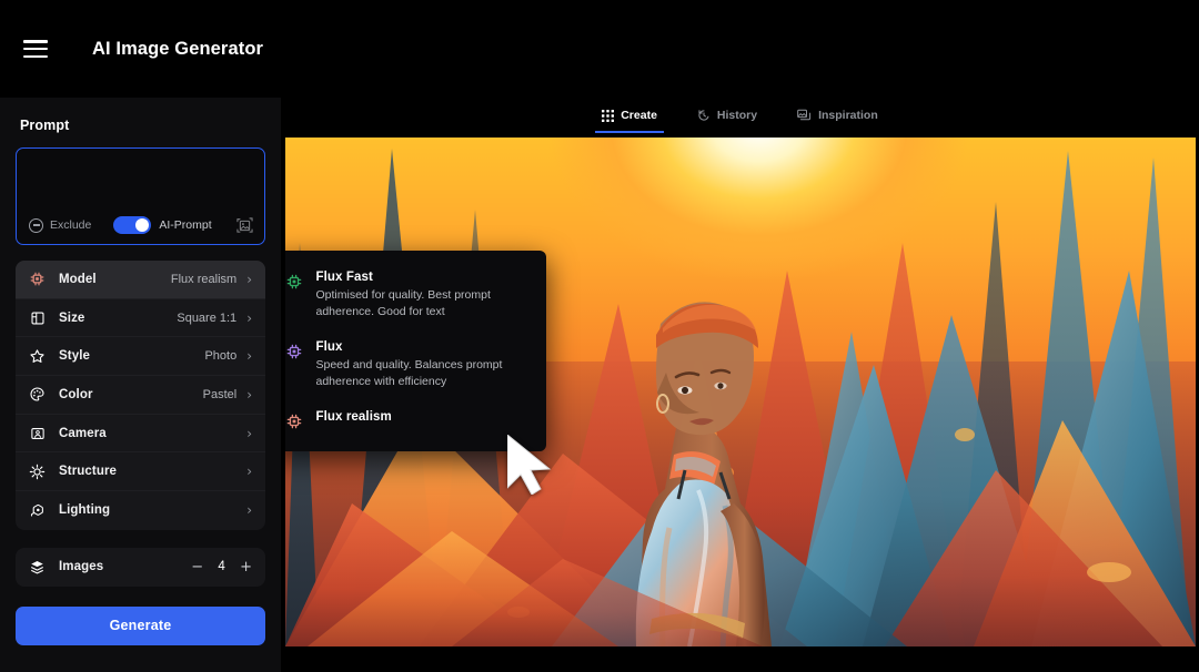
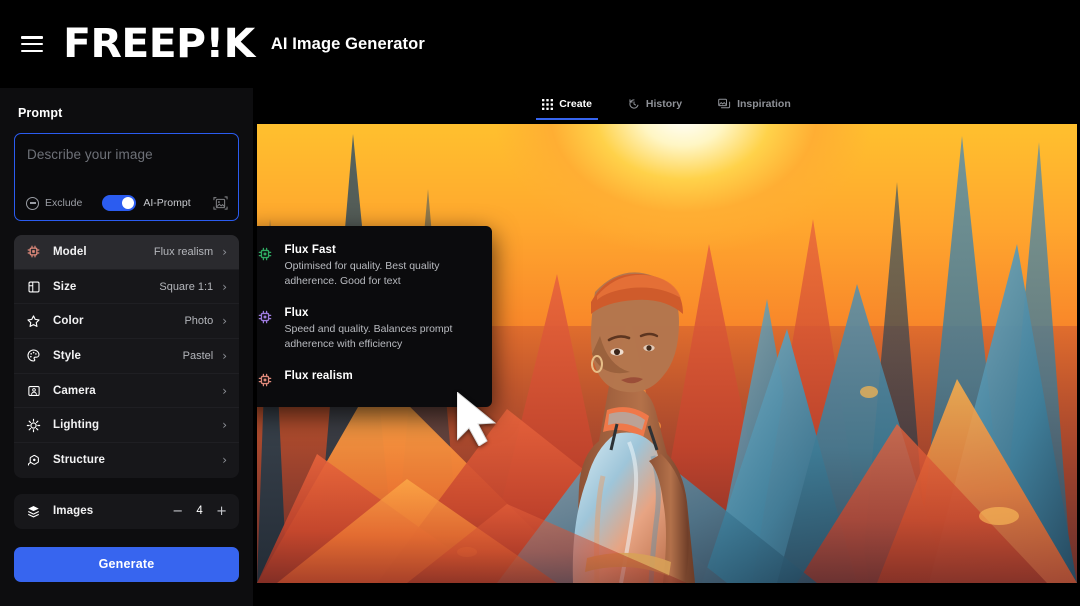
+ FREEP!K
  AI Image Generator
  Prompt
+ Describe your image
  Exclude
  AI-Prompt
  Model
  Flux realism
  ›
  Size
  Square 1:1
  ›
- Style
+ Color
  Photo
  ›
- Color
+ Style
  Pastel
  ›
  Camera
  ›
- Structure
+ Lighting
  ›
- Lighting
+ Structure
  ›
  Images
  −
  4
  +
  Generate
  Create
  History
  Inspiration
  Flux Fast
- Optimised for quality. Best prompt adherence. Good for text
+ Optimised for quality. Best quality adherence. Good for text
  Flux
  Speed and quality. Balances prompt adherence with efficiency
  Flux realism
